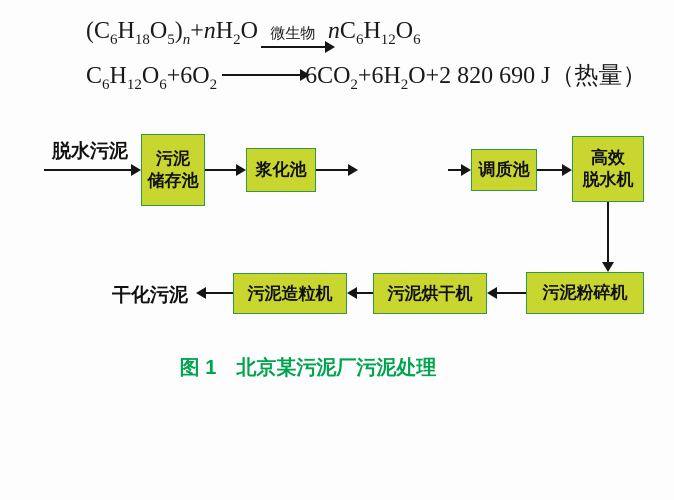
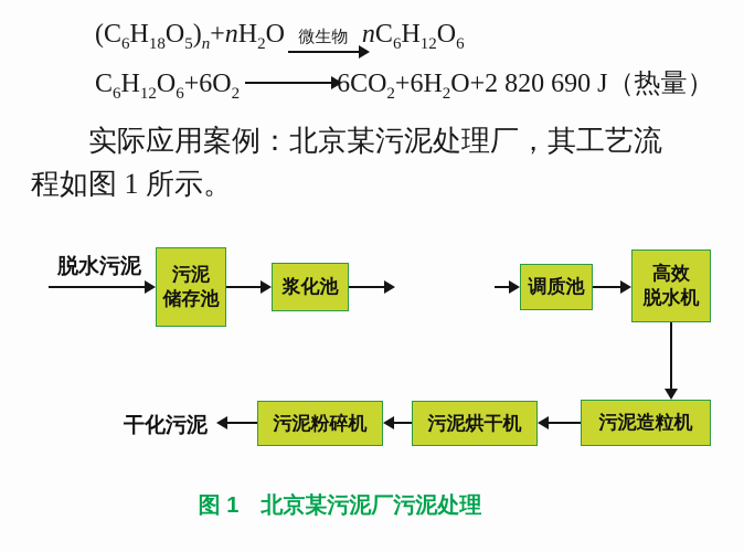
  (C6H18O5)n+nH2O
  微生物
  nC6H12O6
  C6H12O6+6O26CO2+6H2O+2 820 690 J（热量）
+ 实际应用案例：北京某污泥处理厂，其工艺流程如图 1 所示。
  脱水污泥
  污泥
  储存池
  浆化池
  调质池
  高效
  脱水机
- 污泥粉碎机
+ 污泥造粒机
  污泥烘干机
- 污泥造粒机
+ 污泥粉碎机
  干化污泥
  图 1 北京某污泥厂污泥处理
